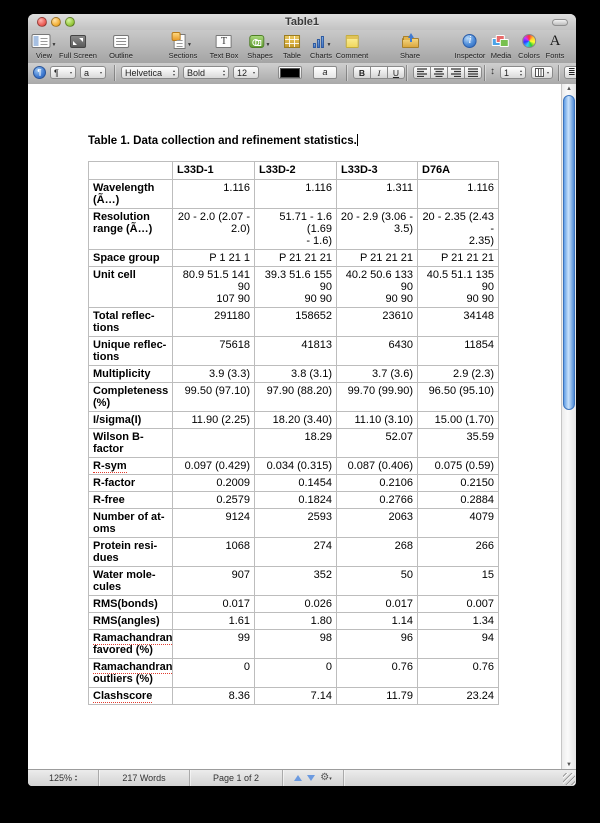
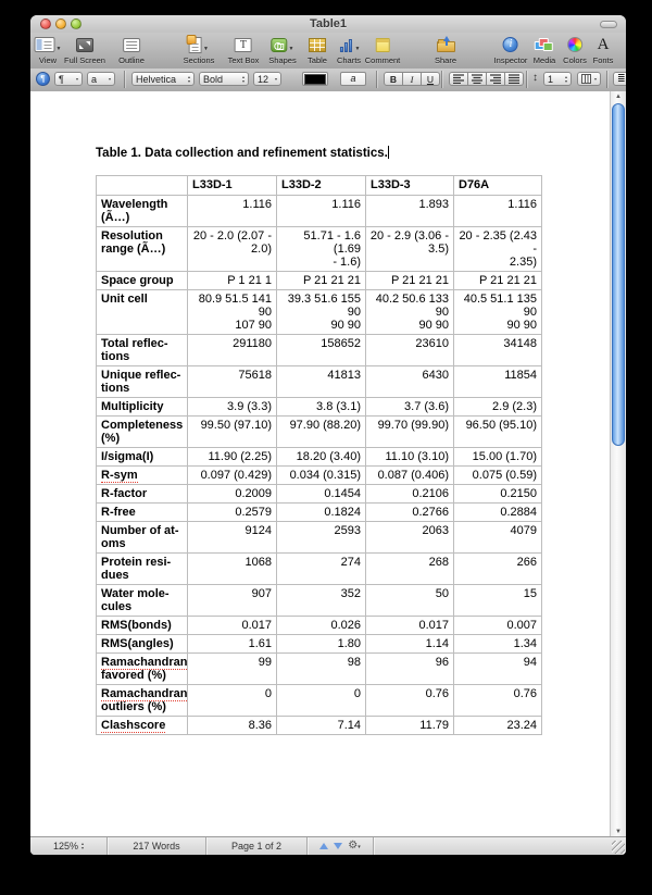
  Table1
  View
  Full Screen
  Outline
  Sections
  Text Box
  Shapes
  Table
  Charts
  Comment
  Share
  Inspector
  Media
  Colors
  A
  Fonts
  ¶
  ¶
  a
  Helvetica
  Bold
  12
  a
  B
  I
  U
  ↕
  1
  ≣
  Table 1. Data collection and refinement statistics.
  	L33D-1	L33D-2	L33D-3	D76A
- Wavelength (Ã…)	1.116	1.116	1.311	1.116
+ Wavelength (Ã…)	1.116	1.116	1.893	1.116
  Resolution range (Ã…)	20 - 2.0 (2.07 - 2.0)	51.71 - 1.6 (1.69 - 1.6)	20 - 2.9 (3.06 - 3.5)	20 - 2.35 (2.43 - 2.35)
  Space group	P 1 21 1	P 21 21 21	P 21 21 21	P 21 21 21
  Unit cell	80.9 51.5 141 90 107 90	39.3 51.6 155 90 90 90	40.2 50.6 133 90 90 90	40.5 51.1 135 90 90 90
  Total reflec- tions	291180	158652	23610	34148
  Unique reflec- tions	75618	41813	6430	11854
  Multiplicity	3.9 (3.3)	3.8 (3.1)	3.7 (3.6)	2.9 (2.3)
  Completeness (%)	99.50 (97.10)	97.90 (88.20)	99.70 (99.90)	96.50 (95.10)
  I/sigma(I)	11.90 (2.25)	18.20 (3.40)	11.10 (3.10)	15.00 (1.70)
- Wilson B- factor		18.29	52.07	35.59
  R-sym	0.097 (0.429)	0.034 (0.315)	0.087 (0.406)	0.075 (0.59)
  R-factor	0.2009	0.1454	0.2106	0.2150
  R-free	0.2579	0.1824	0.2766	0.2884
  Number of at- oms	9124	2593	2063	4079
  Protein resi- dues	1068	274	268	266
  Water mole- cules	907	352	50	15
  RMS(bonds)	0.017	0.026	0.017	0.007
  RMS(angles)	1.61	1.80	1.14	1.34
  Ramachandran favored (%)	99	98	96	94
  Ramachandran outliers (%)	0	0	0.76	0.76
  Clashscore	8.36	7.14	11.79	23.24
  125%
  217 Words
  Page 1 of 2
